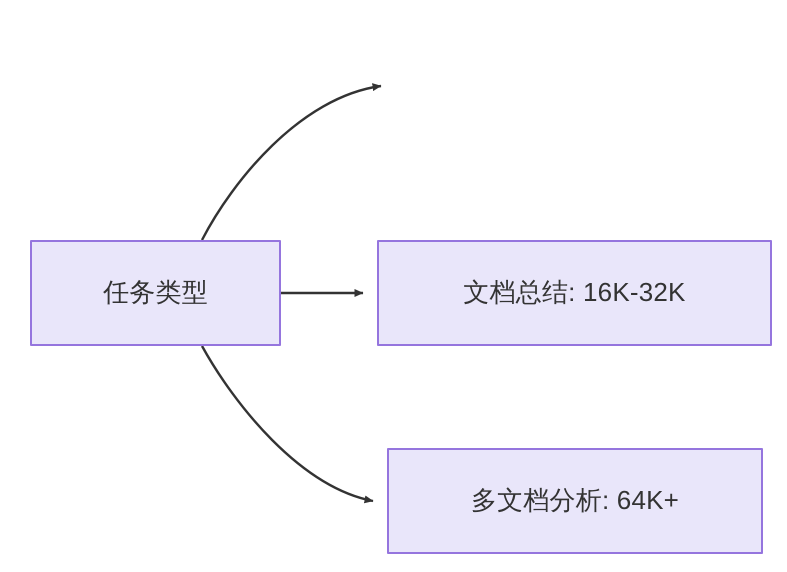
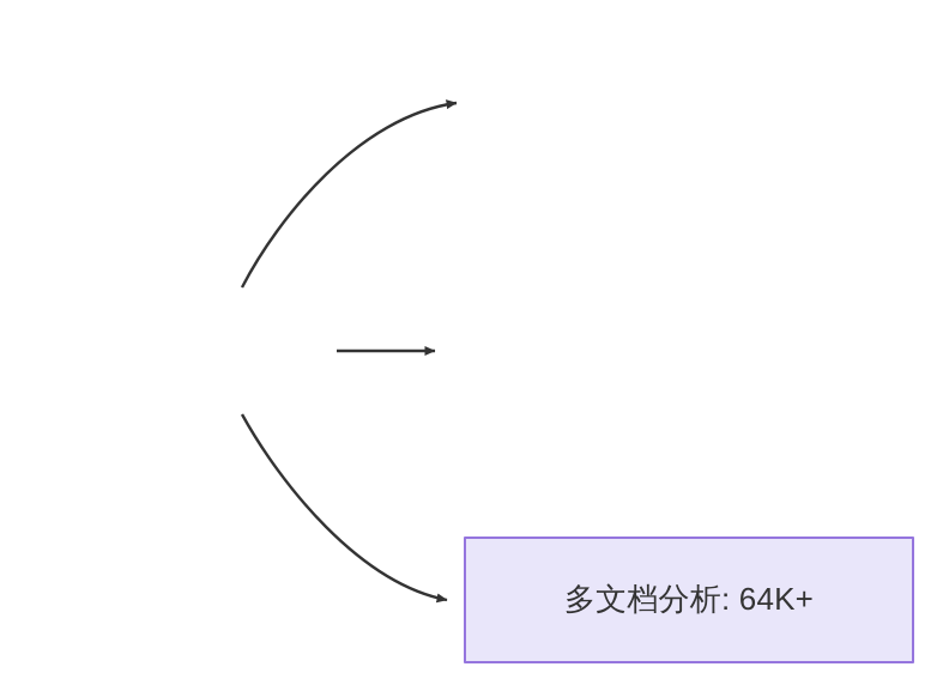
- 任务类型
- 文档总结: 16K-32K
  多文档分析: 64K+
